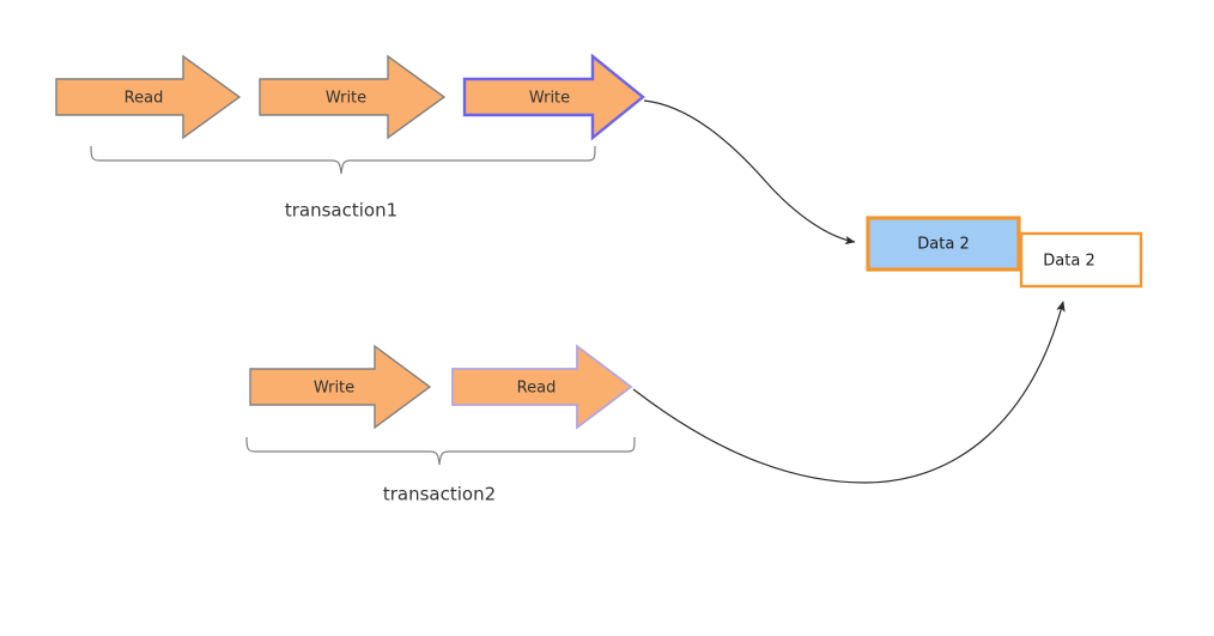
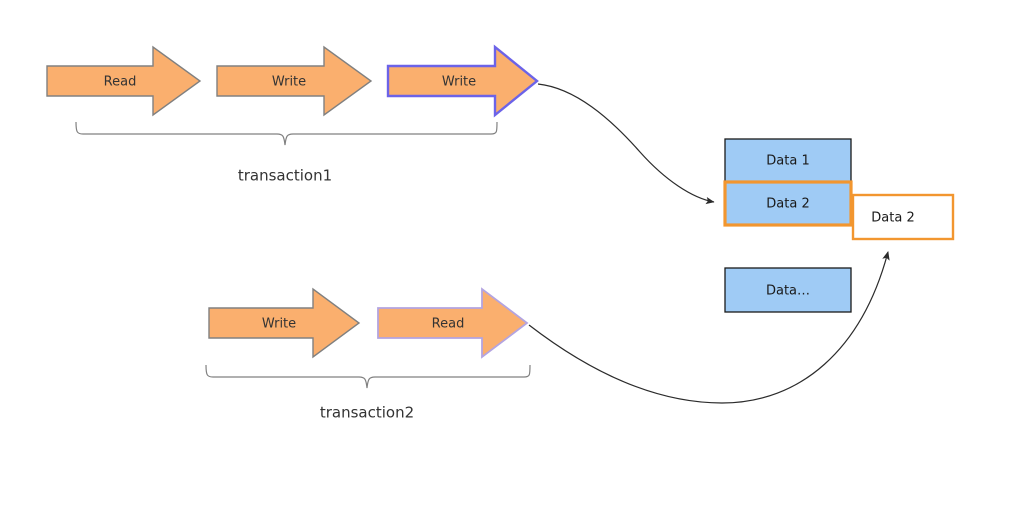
  Read
  Write
  Write
  transaction1
  Write
  Read
  transaction2
+ Data 1
+ Data…
  Data 2
  Data 2
